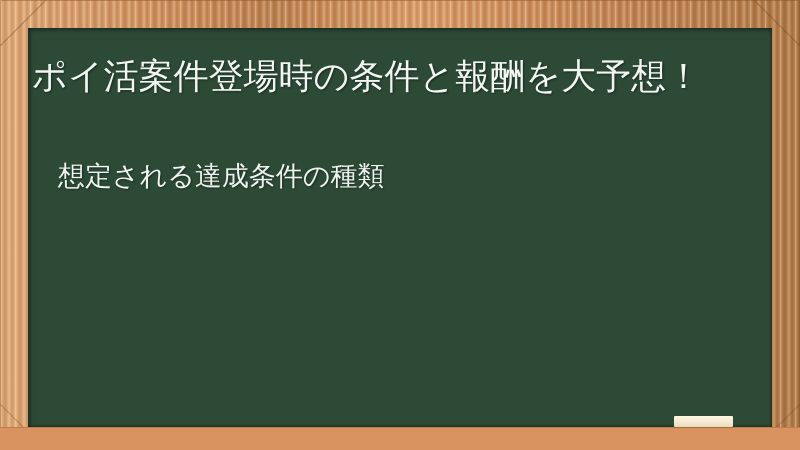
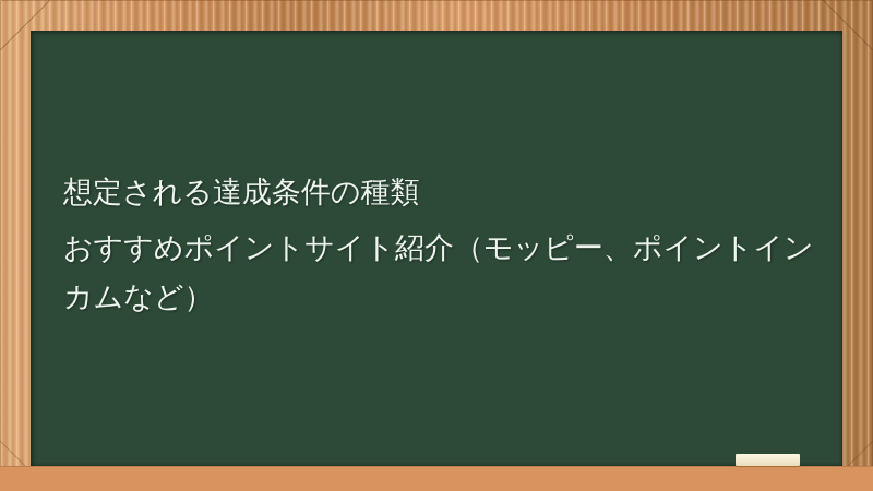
- ポイ活案件登場時の条件と報酬を大予想！
  想定される達成条件の種類
+ おすすめポイントサイト紹介（モッピー、ポイントインカムなど）
